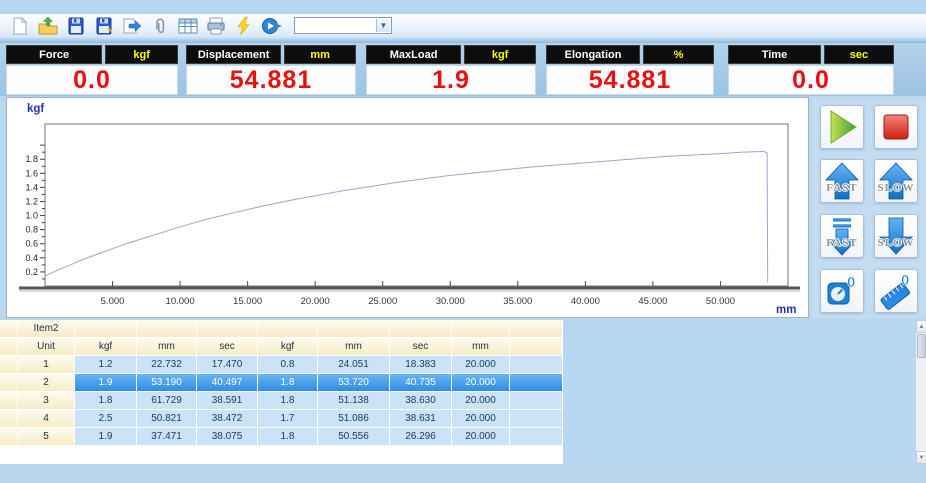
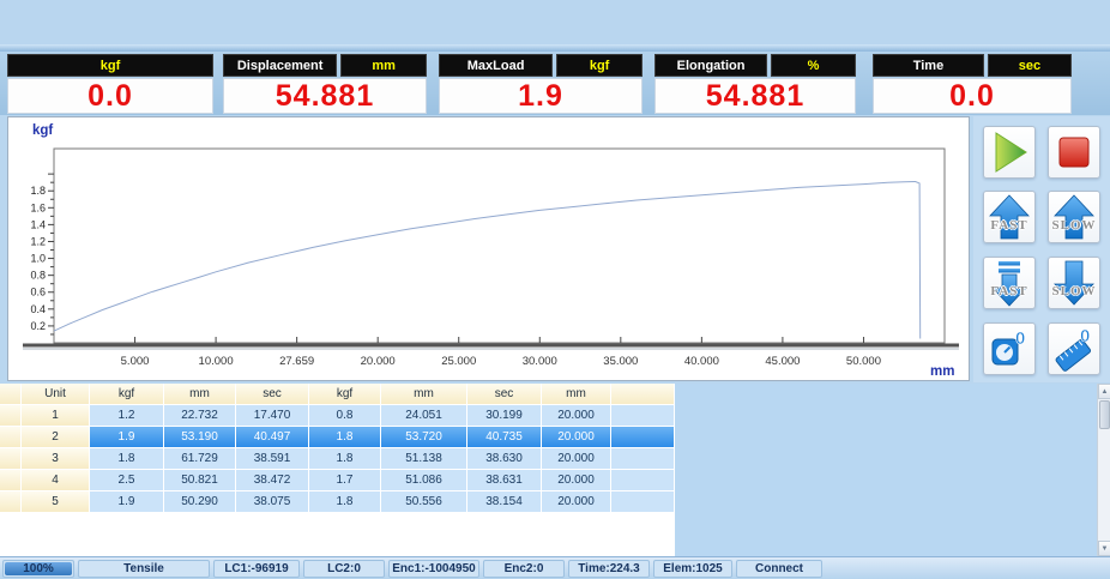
- ▼
- Force
  kgf
  0.0
  Displacement
  mm
  54.881
  MaxLoad
  kgf
  1.9
  Elongation
  %
  54.881
  Time
  sec
  0.0
  0.2
  0.4
  0.6
  0.8
  1.0
  1.2
  1.4
  1.6
  1.8
  5.000
  10.000
- 15.000
+ 27.659
  20.000
  25.000
  30.000
  35.000
  40.000
  45.000
  50.000
  kgf
  mm
  FAST
  SLOW
  FAST
  SLOW
  0
  0
- Item2
  Unit
  kgf
  mm
  sec
  kgf
  mm
  sec
  mm
  1
  1.2
  22.732
  17.470
  0.8
  24.051
- 18.383
+ 30.199
  20.000
  2
  1.9
  53.190
  40.497
  1.8
  53.720
  40.735
  20.000
  3
  1.8
  61.729
  38.591
  1.8
  51.138
  38.630
  20.000
  4
  2.5
  50.821
  38.472
  1.7
  51.086
  38.631
  20.000
  5
  1.9
- 37.471
+ 50.290
  38.075
  1.8
  50.556
- 26.296
+ 38.154
  20.000
+ 100%
+ Tensile
+ LC1:-96919
+ LC2:0
+ Enc1:-1004950
+ Enc2:0
+ Time:224.3
+ Elem:1025
+ Connect
